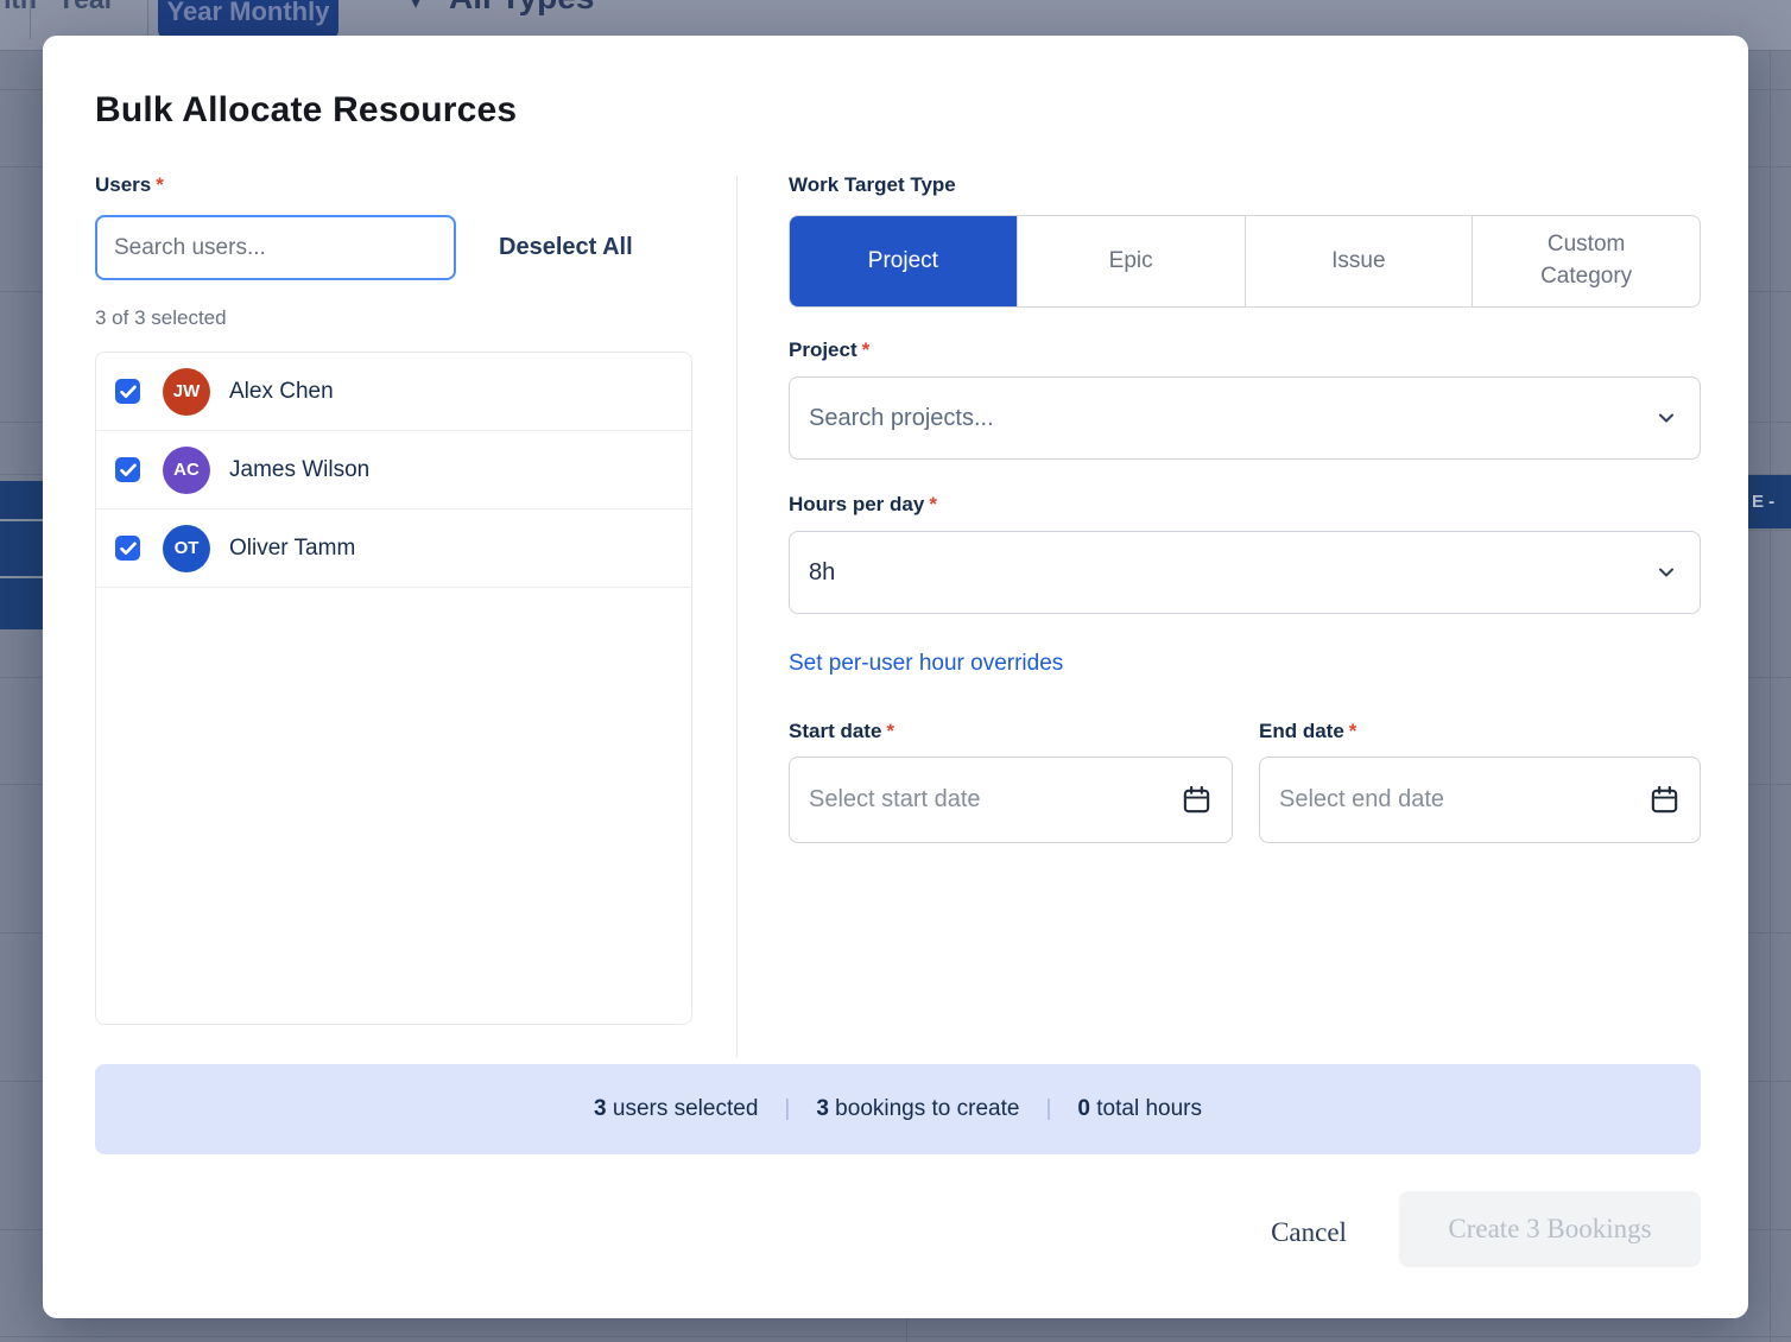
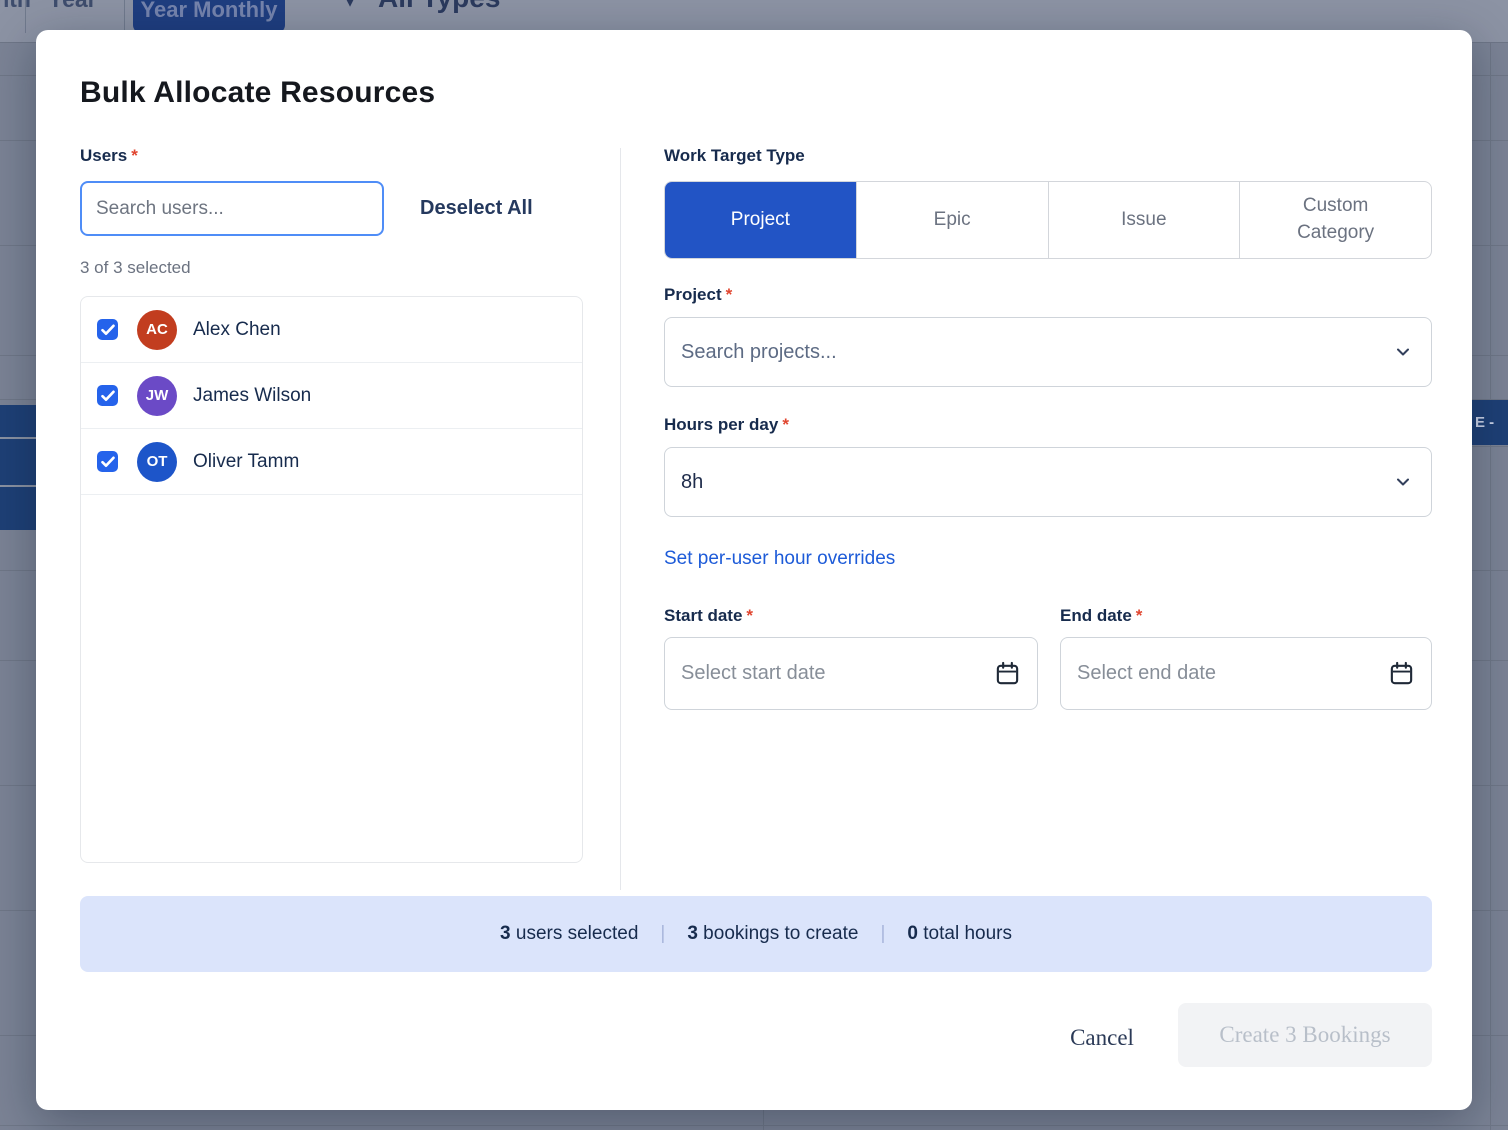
  E -
  Year Monthly
  ▾
  Bulk Allocate Resources
  Users *
  Search users...
  Deselect All
  3 of 3 selected
- JW
+ AC
  Alex Chen
- AC
+ JW
  James Wilson
  OT
  Oliver Tamm
  Work Target Type
  Project
  Epic
  Issue
  Custom Category
  Project *
  Search projects...
  Hours per day *
  8h
  Set per-user hour overrides
  Start date *
  End date *
  Select start date
  Select end date
  3 users selected
  |
  3 bookings to create
  |
  0 total hours
  Cancel
  Create 3 Bookings
